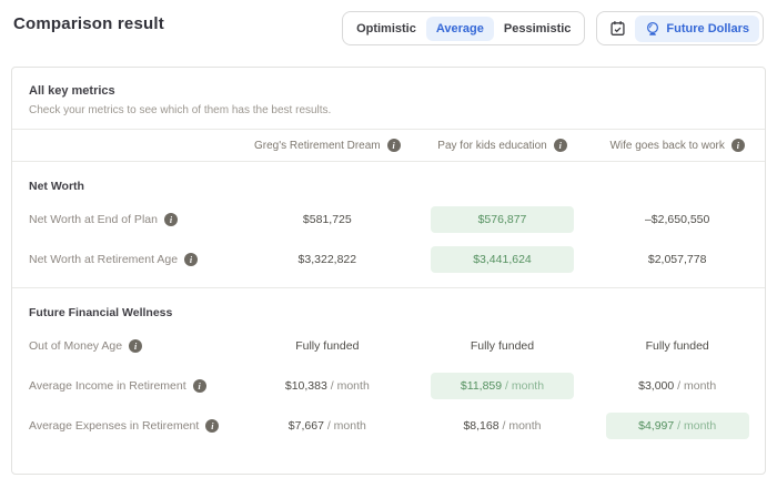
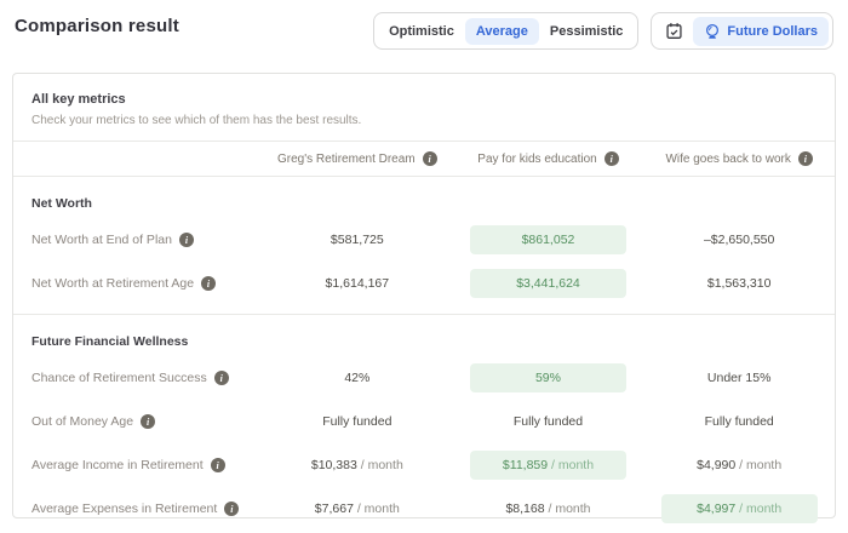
  Comparison result
  Optimistic
  Average
  Pessimistic
  Future Dollars
  All key metrics
  Check your metrics to see which of them has the best results.
  Greg's Retirement Dream
  Pay for kids education
  Wife goes back to work
  Net Worth
  Net Worth at End of Plan
  $581,725
- $576,877
+ $861,052
  –$2,650,550
  Net Worth at Retirement Age
- $3,322,822
+ $1,614,167
  $3,441,624
- $2,057,778
+ $1,563,310
  Future Financial Wellness
+ Chance of Retirement Success
+ 42%
+ 59%
+ Under 15%
  Out of Money Age
  Fully funded
  Fully funded
  Fully funded
  Average Income in Retirement
  $10,383 / month
  $11,859 / month
- $3,000 / month
+ $4,990 / month
  Average Expenses in Retirement
  $7,667 / month
  $8,168 / month
  $4,997 / month
